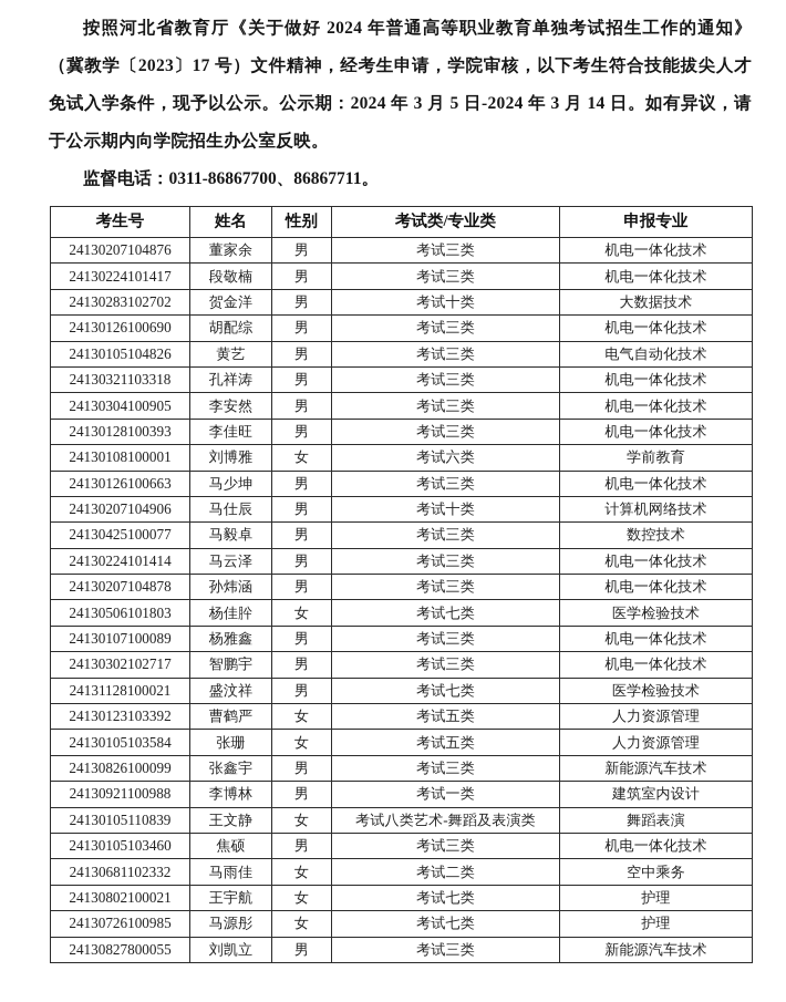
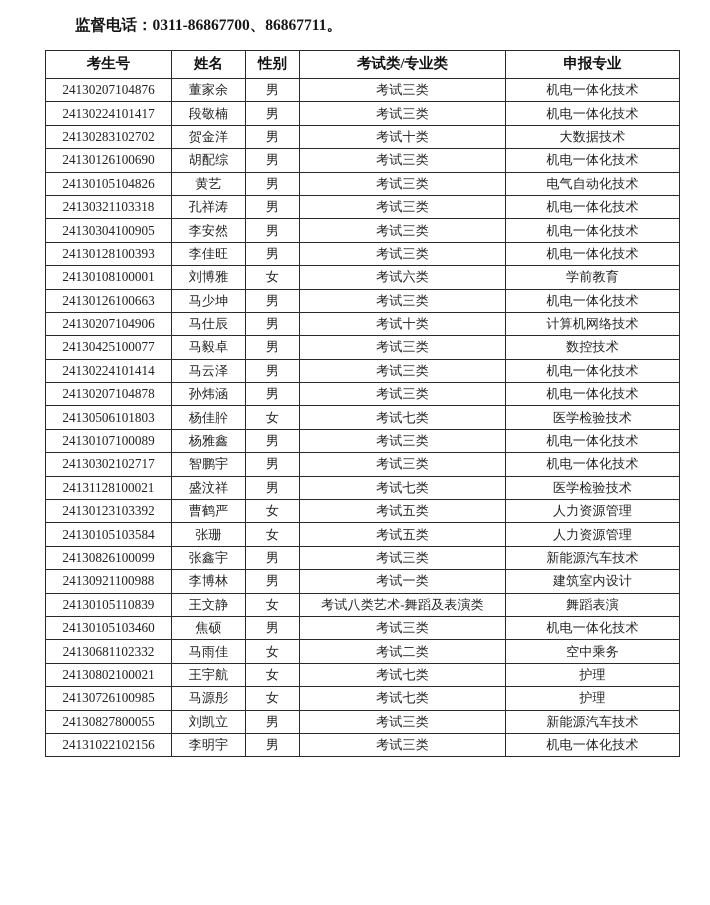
- 按照河北省教育厅《关于做好 2024 年普通高等职业教育单独考试招生工作的通知》（冀教学〔2023〕17 号）文件精神，经考生申请，学院审核，以下考生符合技能拔尖人才免试入学条件，现予以公示。公示期：2024 年 3 月 5 日-2024 年 3 月 14 日。如有异议，请于公示期内向学院招生办公室反映。
  监督电话：0311-86867700、86867711。
  考生号	姓名	性别	考试类/专业类	申报专业
  24130207104876	董家余	男	考试三类	机电一体化技术
  24130224101417	段敬楠	男	考试三类	机电一体化技术
  24130283102702	贺金洋	男	考试十类	大数据技术
  24130126100690	胡配综	男	考试三类	机电一体化技术
  24130105104826	黄艺	男	考试三类	电气自动化技术
  24130321103318	孔祥涛	男	考试三类	机电一体化技术
  24130304100905	李安然	男	考试三类	机电一体化技术
  24130128100393	李佳旺	男	考试三类	机电一体化技术
  24130108100001	刘博雅	女	考试六类	学前教育
  24130126100663	马少坤	男	考试三类	机电一体化技术
  24130207104906	马仕辰	男	考试十类	计算机网络技术
  24130425100077	马毅卓	男	考试三类	数控技术
  24130224101414	马云泽	男	考试三类	机电一体化技术
  24130207104878	孙炜涵	男	考试三类	机电一体化技术
  24130506101803	杨佳肸	女	考试七类	医学检验技术
  24130107100089	杨雅鑫	男	考试三类	机电一体化技术
  24130302102717	智鹏宇	男	考试三类	机电一体化技术
  24131128100021	盛汶祥	男	考试七类	医学检验技术
  24130123103392	曹鹤严	女	考试五类	人力资源管理
  24130105103584	张珊	女	考试五类	人力资源管理
  24130826100099	张鑫宇	男	考试三类	新能源汽车技术
  24130921100988	李博林	男	考试一类	建筑室内设计
  24130105110839	王文静	女	考试八类艺术-舞蹈及表演类	舞蹈表演
  24130105103460	焦硕	男	考试三类	机电一体化技术
  24130681102332	马雨佳	女	考试二类	空中乘务
  24130802100021	王宇航	女	考试七类	护理
  24130726100985	马源彤	女	考试七类	护理
  24130827800055	刘凯立	男	考试三类	新能源汽车技术
+ 24131022102156	李明宇	男	考试三类	机电一体化技术
